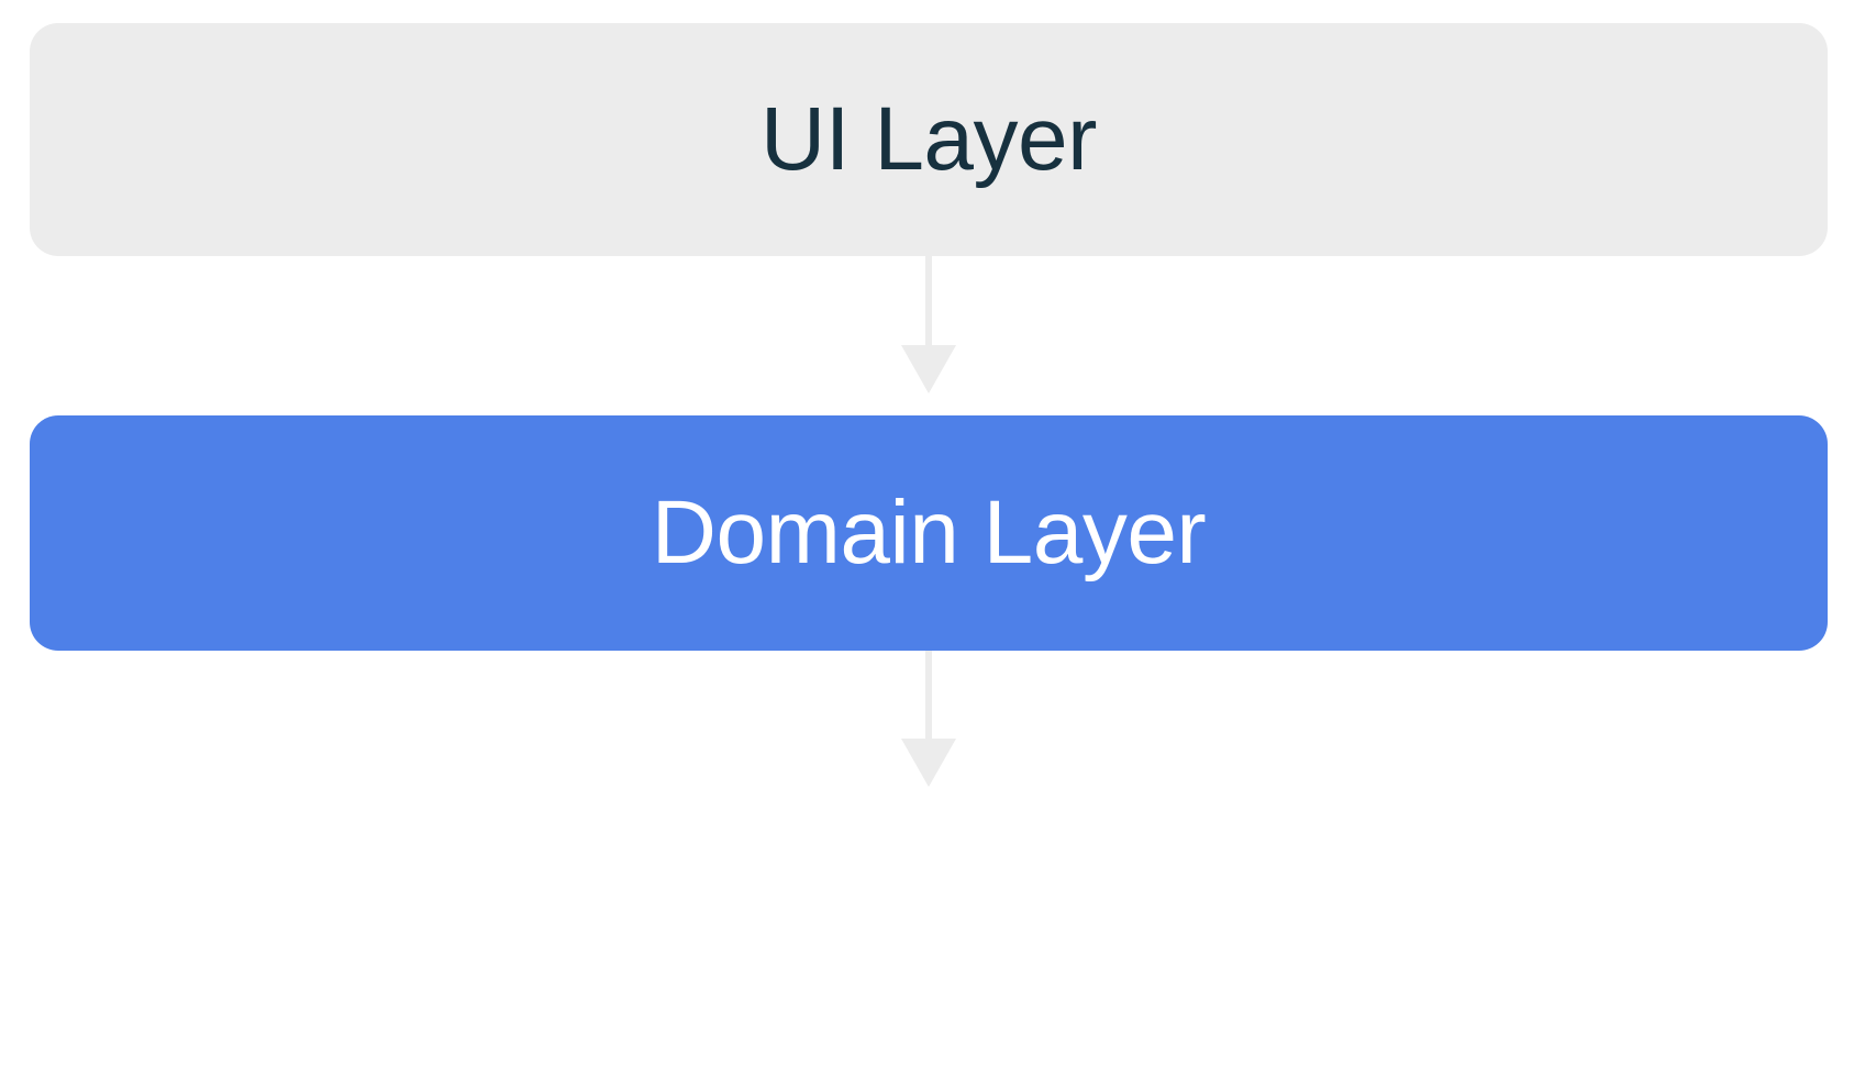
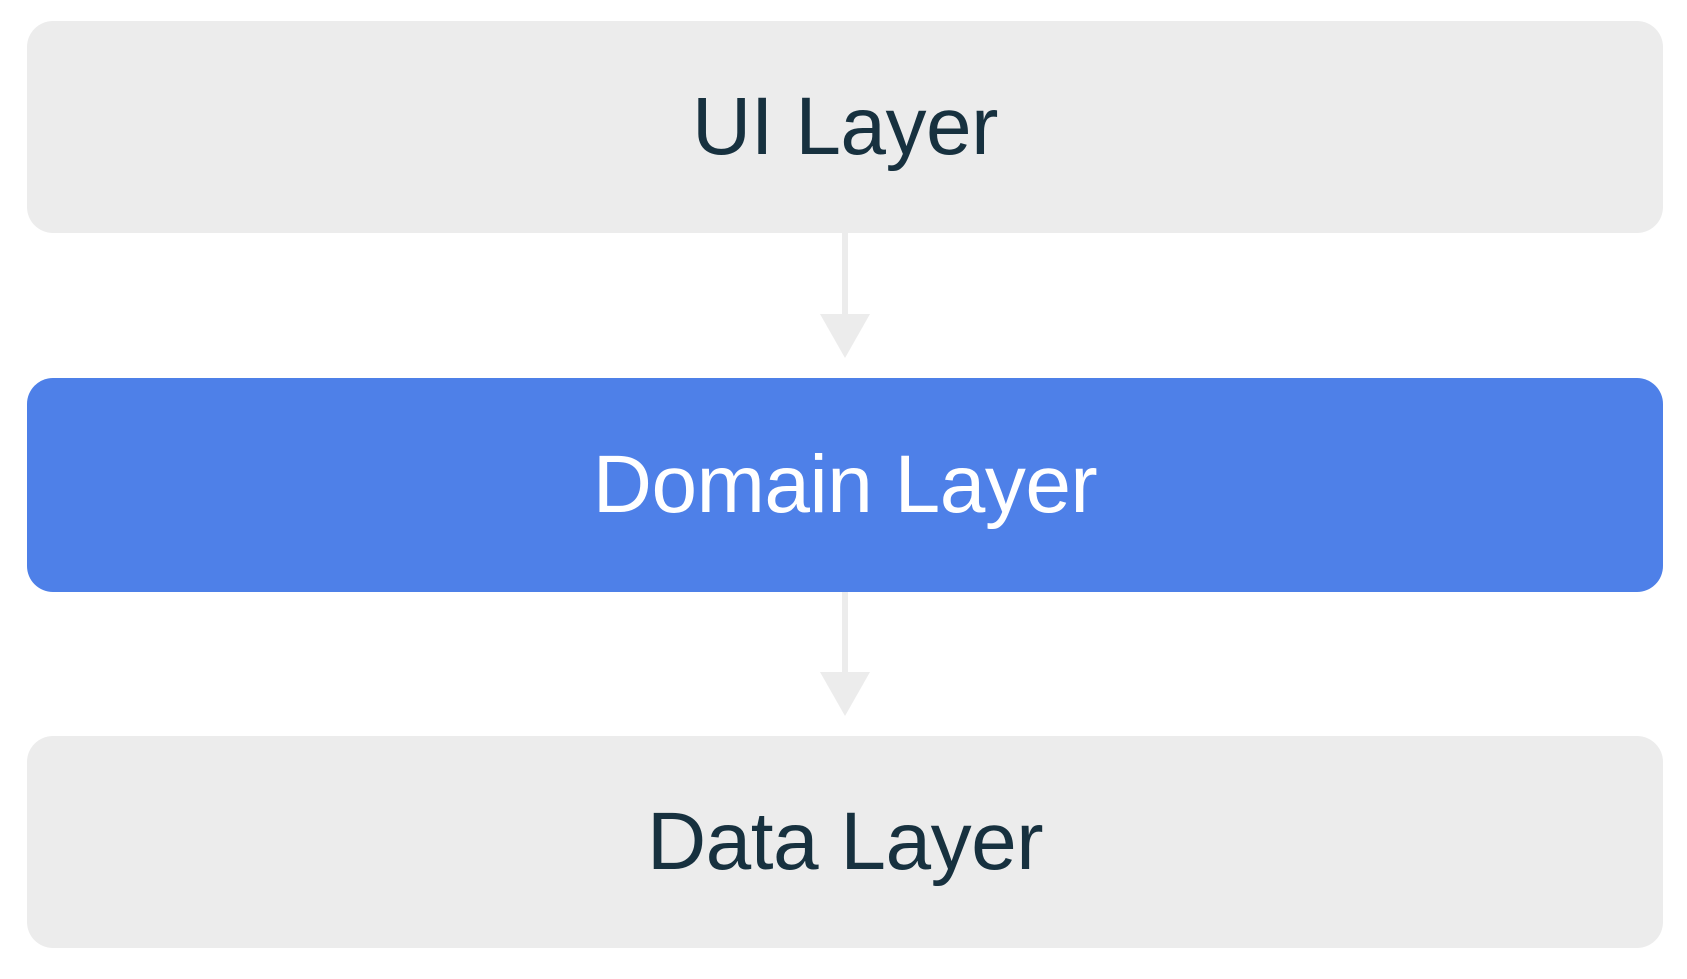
  UI Layer
  Domain Layer
+ Data Layer
